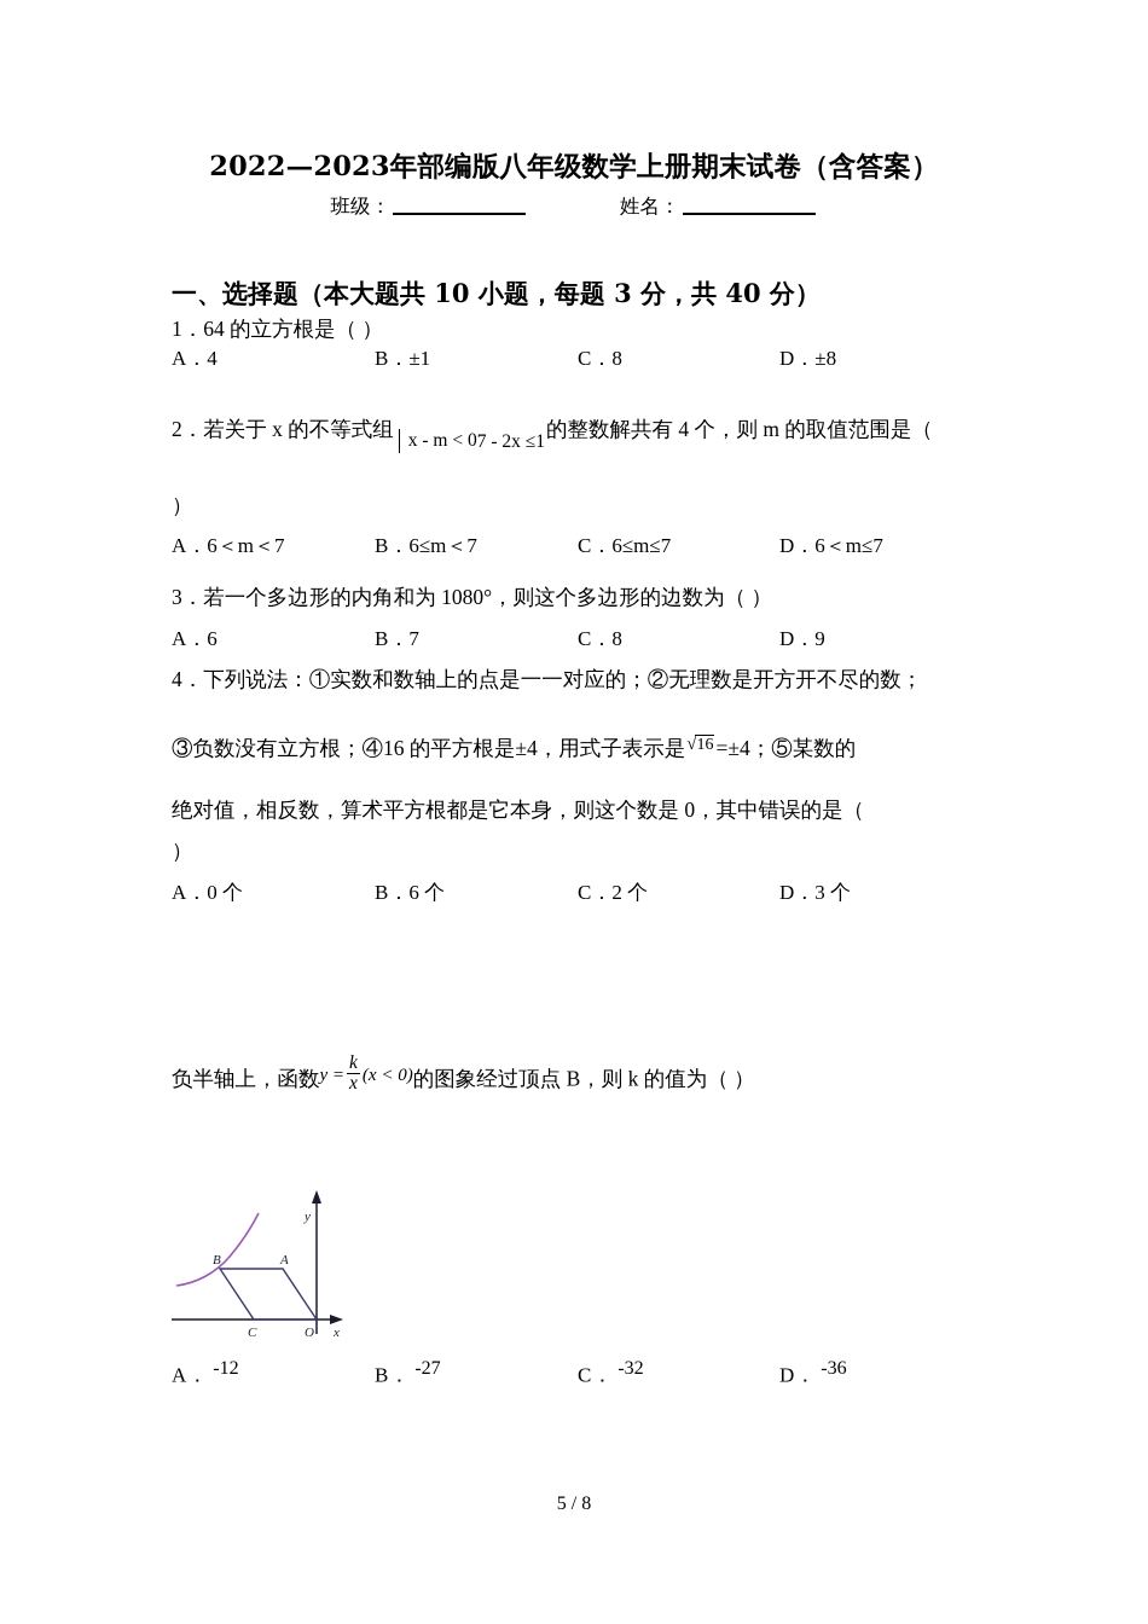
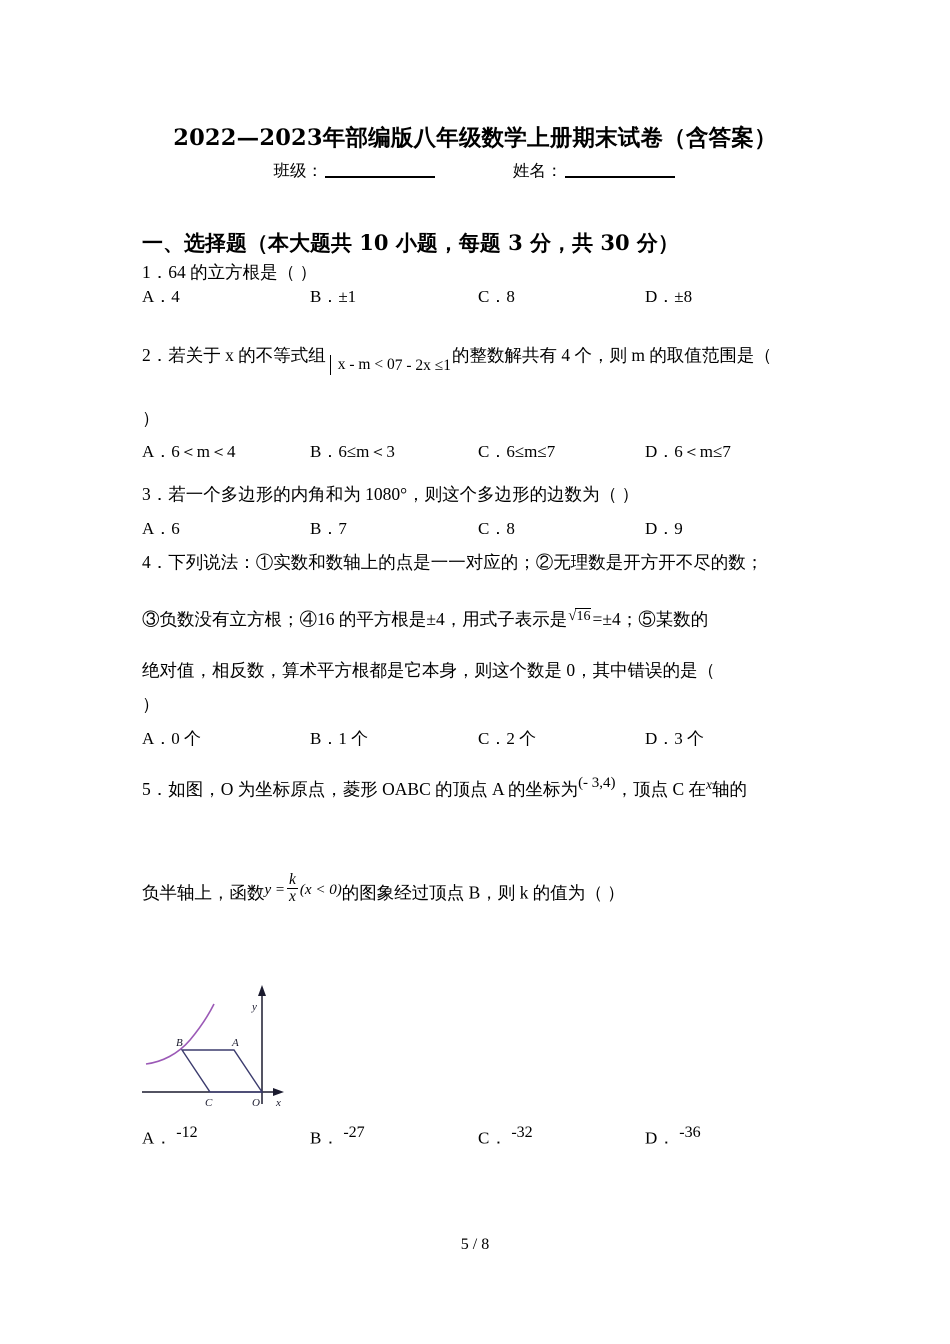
  2022—2023年部编版八年级数学上册期末试卷（含答案）
  班级： 姓名：
- 一、选择题（本大题共 10 小题，每题 3 分，共 40 分）
+ 一、选择题（本大题共 10 小题，每题 3 分，共 30 分）
  1．64 的立方根是（ ）
  A．4
  B．±1
  C．8
  D．±8
  2．若关于 x 的不等式组 x - m < 07 - 2x ≤1的整数解共有 4 个，则 m 的取值范围是（
  ）
- A．6＜m＜7
+ A．6＜m＜4
- B．6≤m＜7
+ B．6≤m＜3
  C．6≤m≤7
  D．6＜m≤7
  3．若一个多边形的内角和为 1080°，则这个多边形的边数为（ ）
  A．6
  B．7
  C．8
  D．9
  4．下列说法：①实数和数轴上的点是一一对应的；②无理数是开方开不尽的数；
  ③负数没有立方根；④16 的平方根是±4，用式子表示是√16 =±4；⑤某数的
  绝对值，相反数，算术平方根都是它本身，则这个数是 0，其中错误的是（
  ）
  A．0 个
- B．6 个
+ B．1 个
  C．2 个
  D．3 个
+ 5．如图，O 为坐标原点，菱形 OABC 的顶点 A 的坐标为(- 3,4)，顶点 C 在x轴的
  负半轴上，函数y =
  k
  x
  (x < 0)的图象经过顶点 B，则 k 的值为（ ）
  B
  A
  C
  O
  y
  x
  A． -12
  B． -27
  C． -32
  D． -36
  5 / 8
